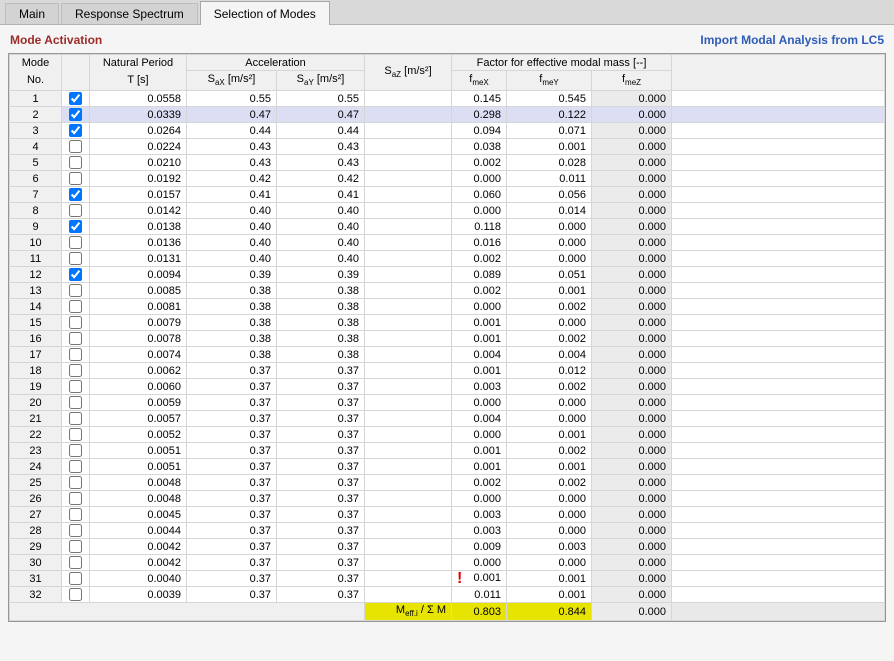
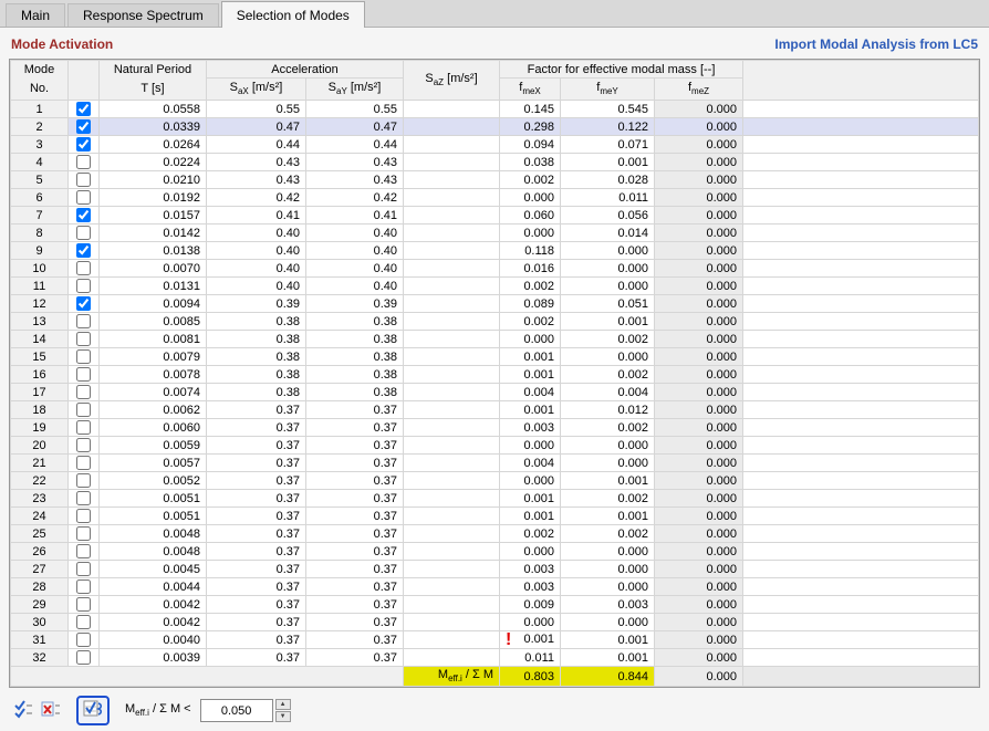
  Main
  Response Spectrum
  Selection of Modes
  Mode Activation
  Import Modal Analysis from LC5
  ModeNo.		Natural PeriodT [s]	Acceleration	SaZ [m/s²]	Factor for effective modal mass [--]
  SaX [m/s²]	SaY [m/s²]	fmeX	fmeY	fmeZ
  1		0.0558	0.55	0.55		0.145	0.545	0.000
  2		0.0339	0.47	0.47		0.298	0.122	0.000
  3		0.0264	0.44	0.44		0.094	0.071	0.000
  4		0.0224	0.43	0.43		0.038	0.001	0.000
  5		0.0210	0.43	0.43		0.002	0.028	0.000
  6		0.0192	0.42	0.42		0.000	0.011	0.000
  7		0.0157	0.41	0.41		0.060	0.056	0.000
  8		0.0142	0.40	0.40		0.000	0.014	0.000
  9		0.0138	0.40	0.40		0.118	0.000	0.000
- 10		0.0136	0.40	0.40		0.016	0.000	0.000
+ 10		0.0070	0.40	0.40		0.016	0.000	0.000
  11		0.0131	0.40	0.40		0.002	0.000	0.000
  12		0.0094	0.39	0.39		0.089	0.051	0.000
  13		0.0085	0.38	0.38		0.002	0.001	0.000
  14		0.0081	0.38	0.38		0.000	0.002	0.000
  15		0.0079	0.38	0.38		0.001	0.000	0.000
  16		0.0078	0.38	0.38		0.001	0.002	0.000
  17		0.0074	0.38	0.38		0.004	0.004	0.000
  18		0.0062	0.37	0.37		0.001	0.012	0.000
  19		0.0060	0.37	0.37		0.003	0.002	0.000
  20		0.0059	0.37	0.37		0.000	0.000	0.000
  21		0.0057	0.37	0.37		0.004	0.000	0.000
  22		0.0052	0.37	0.37		0.000	0.001	0.000
  23		0.0051	0.37	0.37		0.001	0.002	0.000
  24		0.0051	0.37	0.37		0.001	0.001	0.000
  25		0.0048	0.37	0.37		0.002	0.002	0.000
  26		0.0048	0.37	0.37		0.000	0.000	0.000
  27		0.0045	0.37	0.37		0.003	0.000	0.000
  28		0.0044	0.37	0.37		0.003	0.000	0.000
  29		0.0042	0.37	0.37		0.009	0.003	0.000
  30		0.0042	0.37	0.37		0.000	0.000	0.000
  31		0.0040	0.37	0.37		! 0.001	0.001	0.000
  32		0.0039	0.37	0.37		0.011	0.001	0.000
  	Meff.i / Σ M	0.803	0.844	0.000
+ Meff.i / Σ M <
+ 0.050
